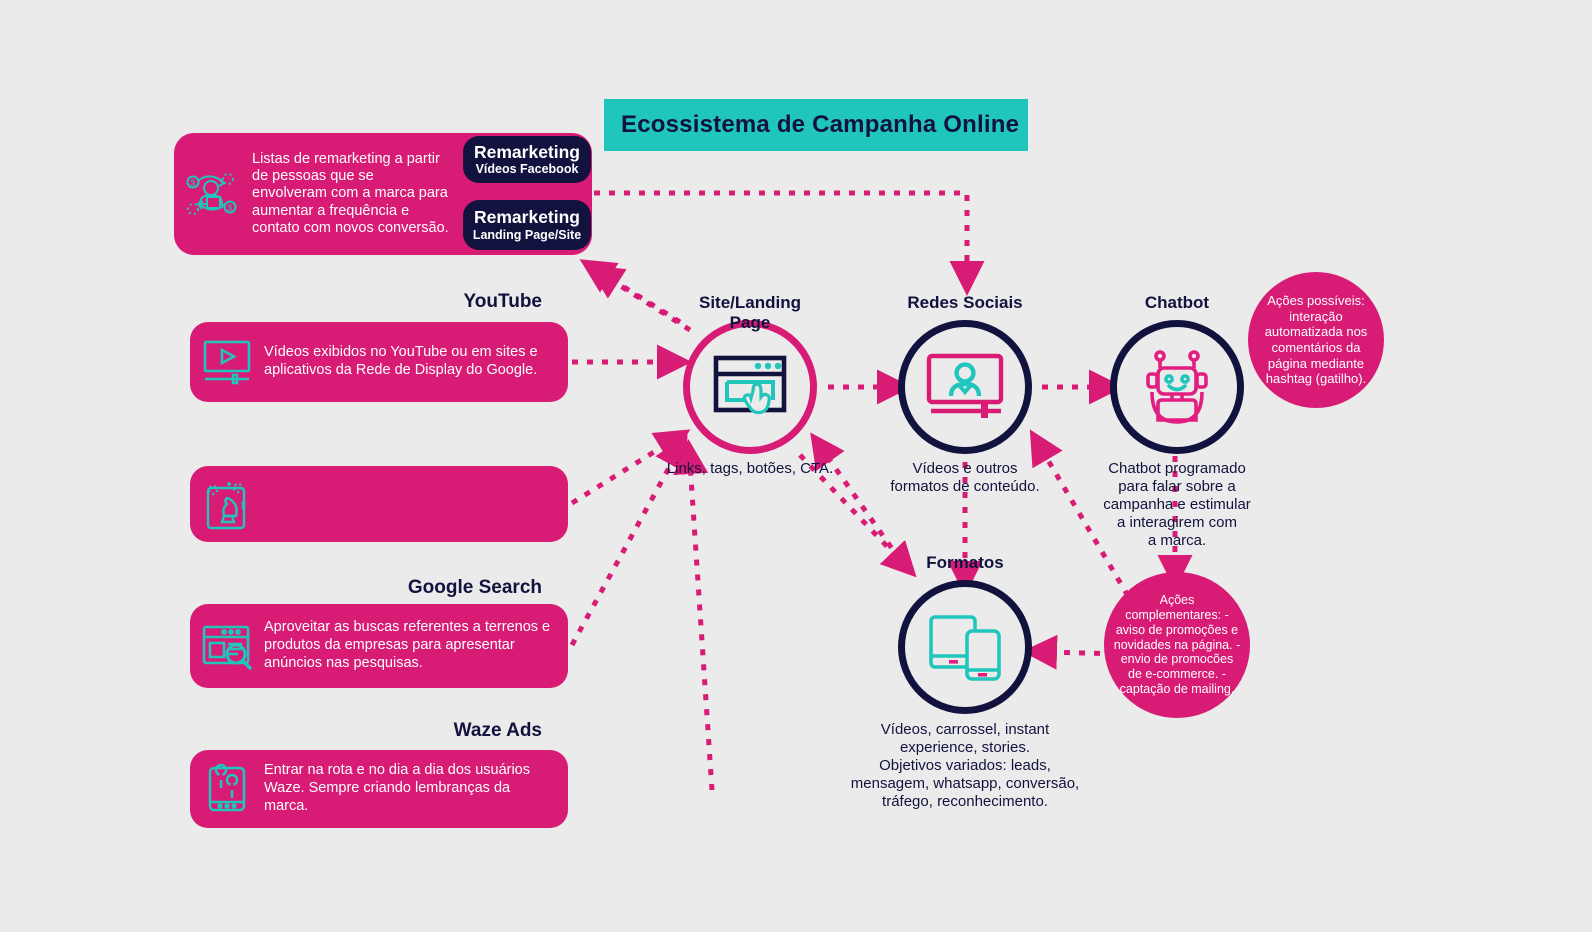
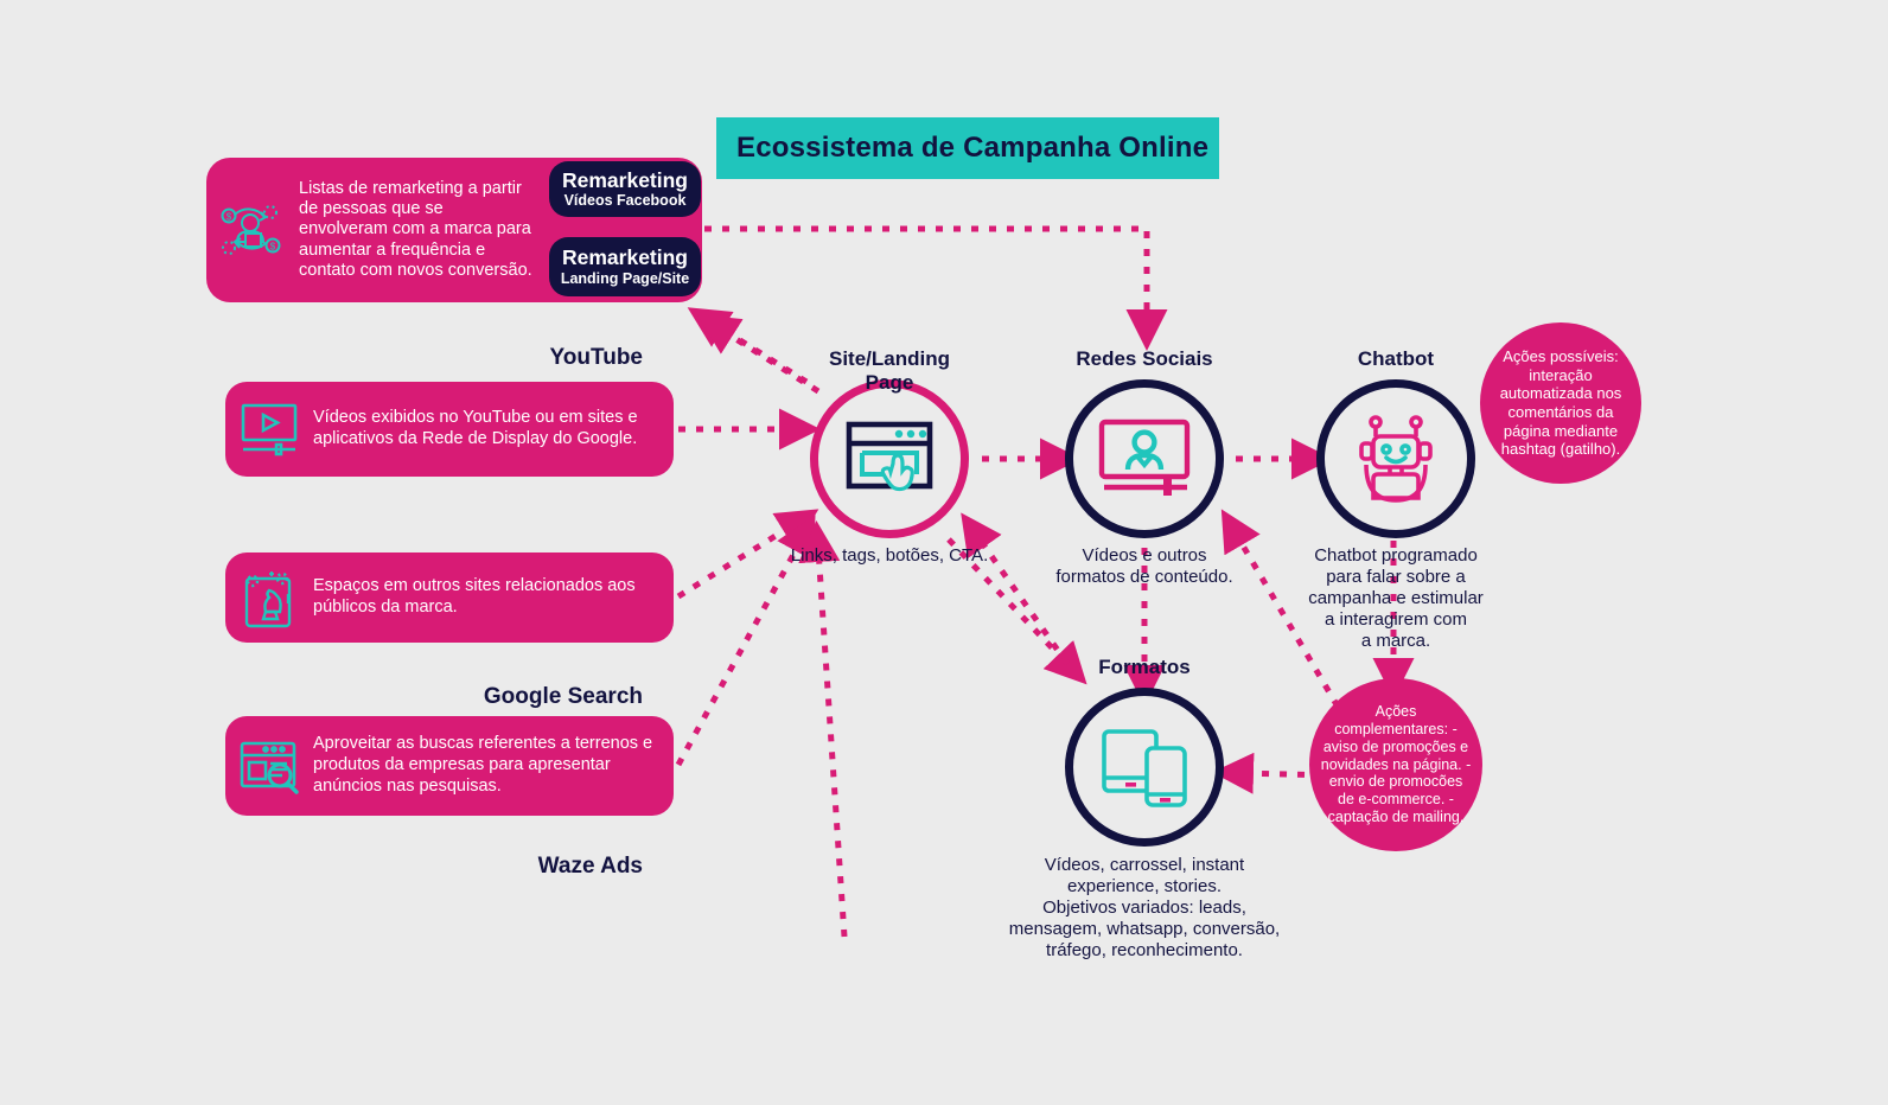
  Ecossistema de Campanha Online
  $
  $
  Listas de remarketing a partir de pessoas que se envolveram com a marca para aumentar a frequência e contato com novos conversão.
  Remarketing
  Vídeos Facebook
  Remarketing
  Landing Page/Site
  YouTube
  Vídeos exibidos no YouTube ou em sites e aplicativos da Rede de Display do Google.
+ Espaços em outros sites relacionados aos públicos da marca.
  Google Search
  Aproveitar as buscas referentes a terrenos e produtos da empresas para apresentar anúncios nas pesquisas.
  Waze Ads
- Entrar na rota e no dia a dia dos usuários Waze. Sempre criando lembranças da marca.
  Site/Landing Page
  Links, tags, botões, CTA.
  Redes Sociais
  Vídeos e outros
  formatos de conteúdo.
  Chatbot
  Chatbot programado
  para falar sobre a
  campanha e estimular
  a interagirem com
  a marca.
  Formatos
  Vídeos, carrossel, instant
  experience, stories.
  Objetivos variados: leads,
  mensagem, whatsapp, conversão,
  tráfego, reconhecimento.
  Ações possíveis: interação automatizada nos comentários da página mediante hashtag (gatilho).
  Ações complementares: - aviso de promoções e novidades na página. - envio de promocões de e-commerce. - captação de mailing.
